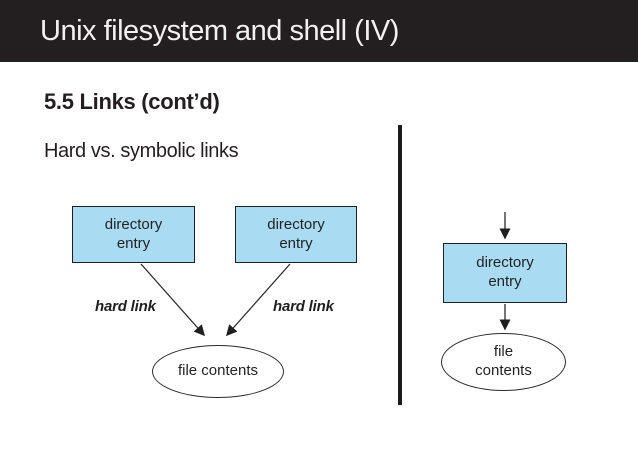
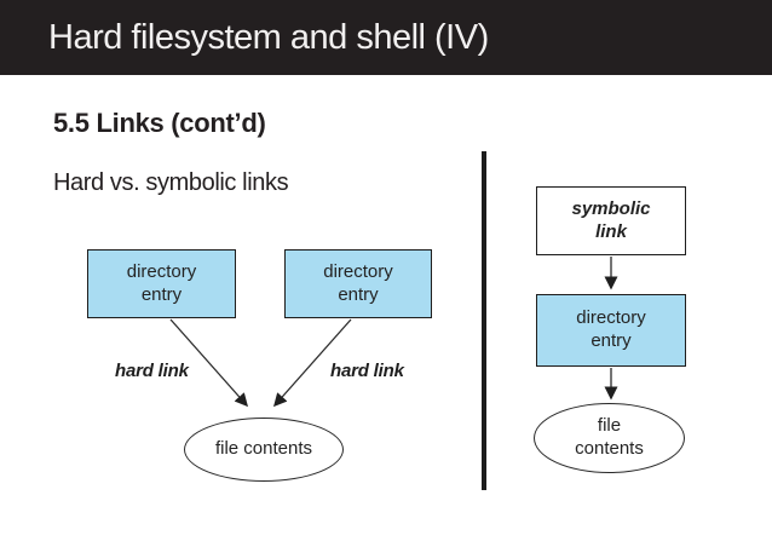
- Unix filesystem and shell (IV)
+ Hard filesystem and shell (IV)
  5.5 Links (cont’d)
  Hard vs. symbolic links
  directory
  entry
  directory
  entry
  hard link
  hard link
  file contents
+ symbolic
+ link
  directory
  entry
  file
  contents
